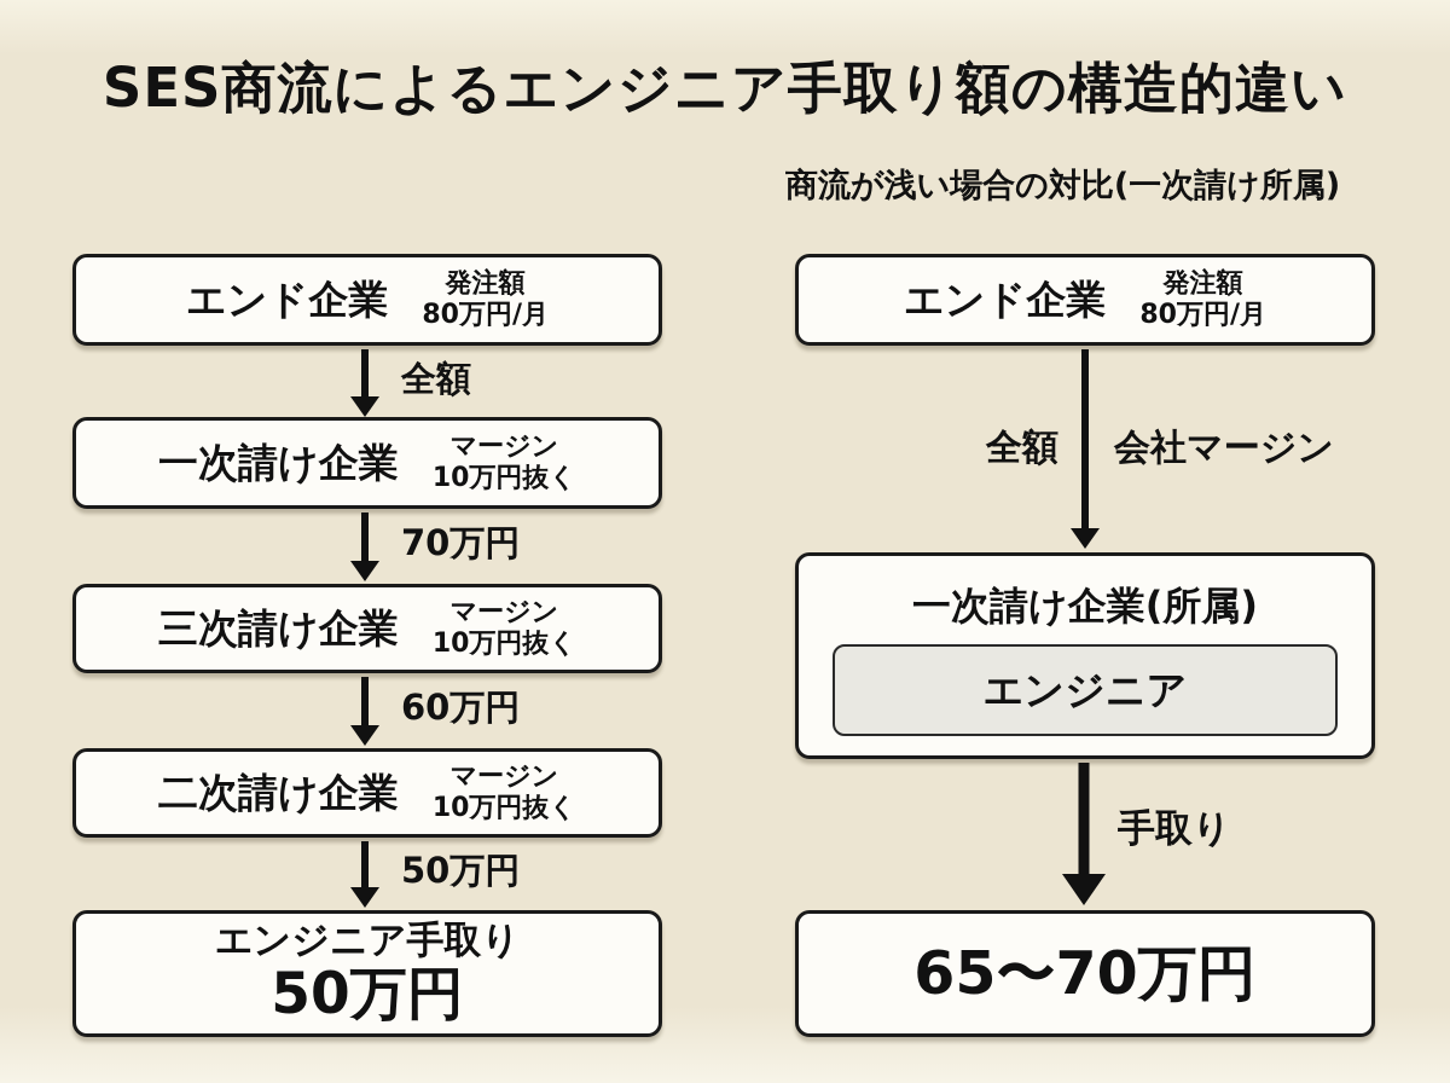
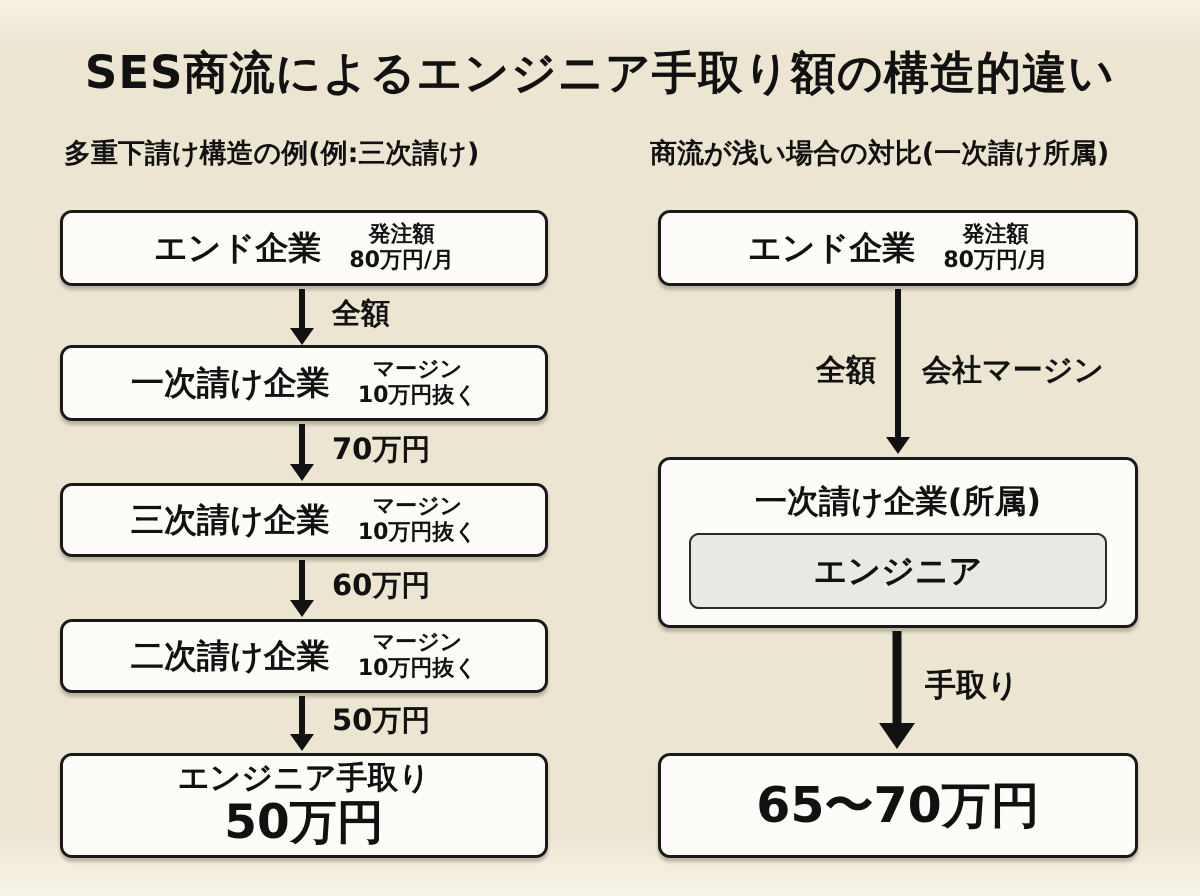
  SES商流によるエンジニア手取り額の構造的違い
+ 多重下請け構造の例(例:三次請け)
  商流が浅い場合の対比(一次請け所属)
  エンド企業
  発注額
  80万円/月
  全額
  一次請け企業
  マージン
  10万円抜く
  70万円
  三次請け企業
  マージン
  10万円抜く
  60万円
  二次請け企業
  マージン
  10万円抜く
  50万円
  エンジニア手取り
  50万円
  エンド企業
  発注額
  80万円/月
  全額
  会社マージン
  一次請け企業(所属)
  エンジニア
  手取り
  65〜70万円
